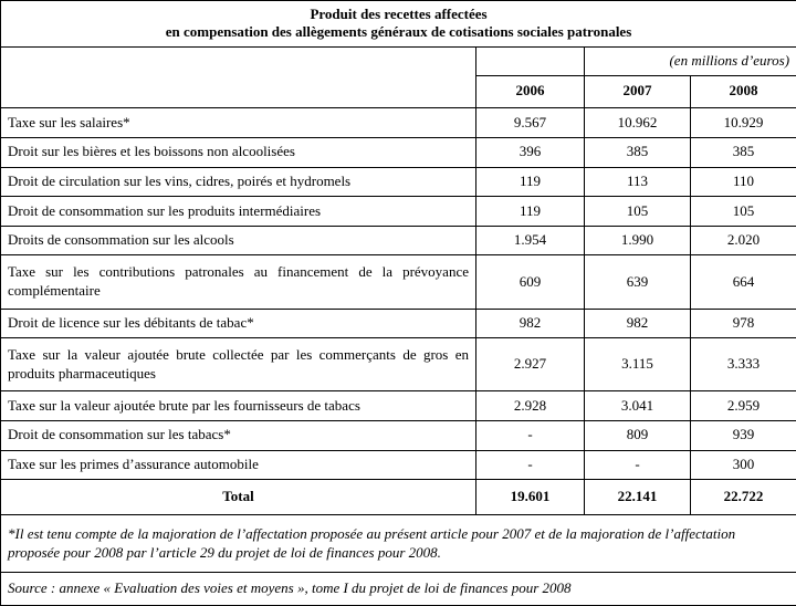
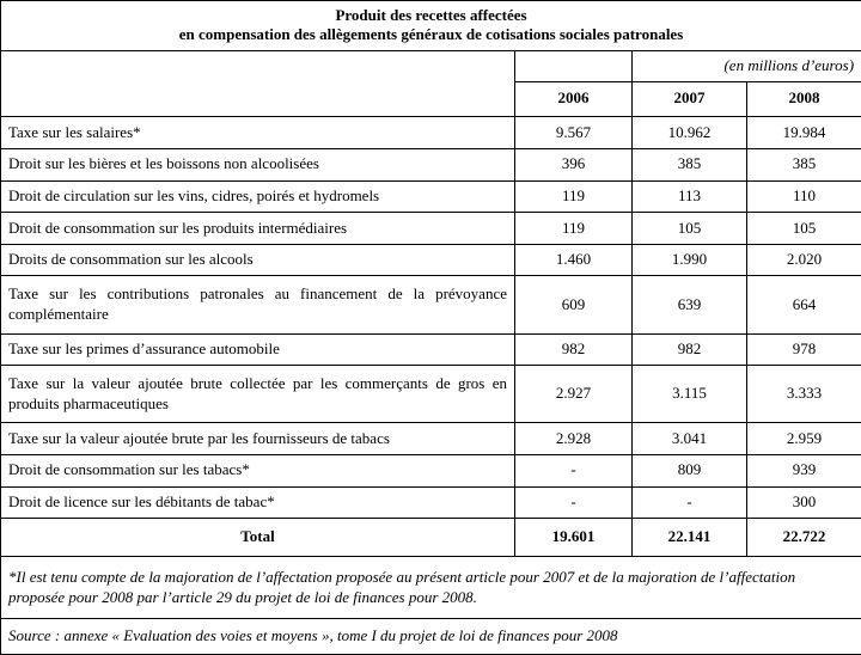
  Produit des recettes affectées en compensation des allègements généraux de cotisations sociales patronales
  		(en millions d’euros)
  2006	2007	2008
- Taxe sur les salaires*	9.567	10.962	10.929
+ Taxe sur les salaires*	9.567	10.962	19.984
  Droit sur les bières et les boissons non alcoolisées	396	385	385
  Droit de circulation sur les vins, cidres, poirés et hydromels	119	113	110
  Droit de consommation sur les produits intermédiaires	119	105	105
- Droits de consommation sur les alcools	1.954	1.990	2.020
+ Droits de consommation sur les alcools	1.460	1.990	2.020
  Taxe sur les contributions patronales au financement de la prévoyance complémentaire	609	639	664
- Droit de licence sur les débitants de tabac*	982	982	978
+ Taxe sur les primes d’assurance automobile	982	982	978
  Taxe sur la valeur ajoutée brute collectée par les commerçants de gros en produits pharmaceutiques	2.927	3.115	3.333
  Taxe sur la valeur ajoutée brute par les fournisseurs de tabacs	2.928	3.041	2.959
  Droit de consommation sur les tabacs*	-	809	939
- Taxe sur les primes d’assurance automobile	-	-	300
+ Droit de licence sur les débitants de tabac*	-	-	300
  Total	19.601	22.141	22.722
  *Il est tenu compte de la majoration de l’affectation proposée au présent article pour 2007 et de la majoration de l’affectation proposée pour 2008 par l’article 29 du projet de loi de finances pour 2008.
  Source : annexe « Evaluation des voies et moyens », tome I du projet de loi de finances pour 2008
